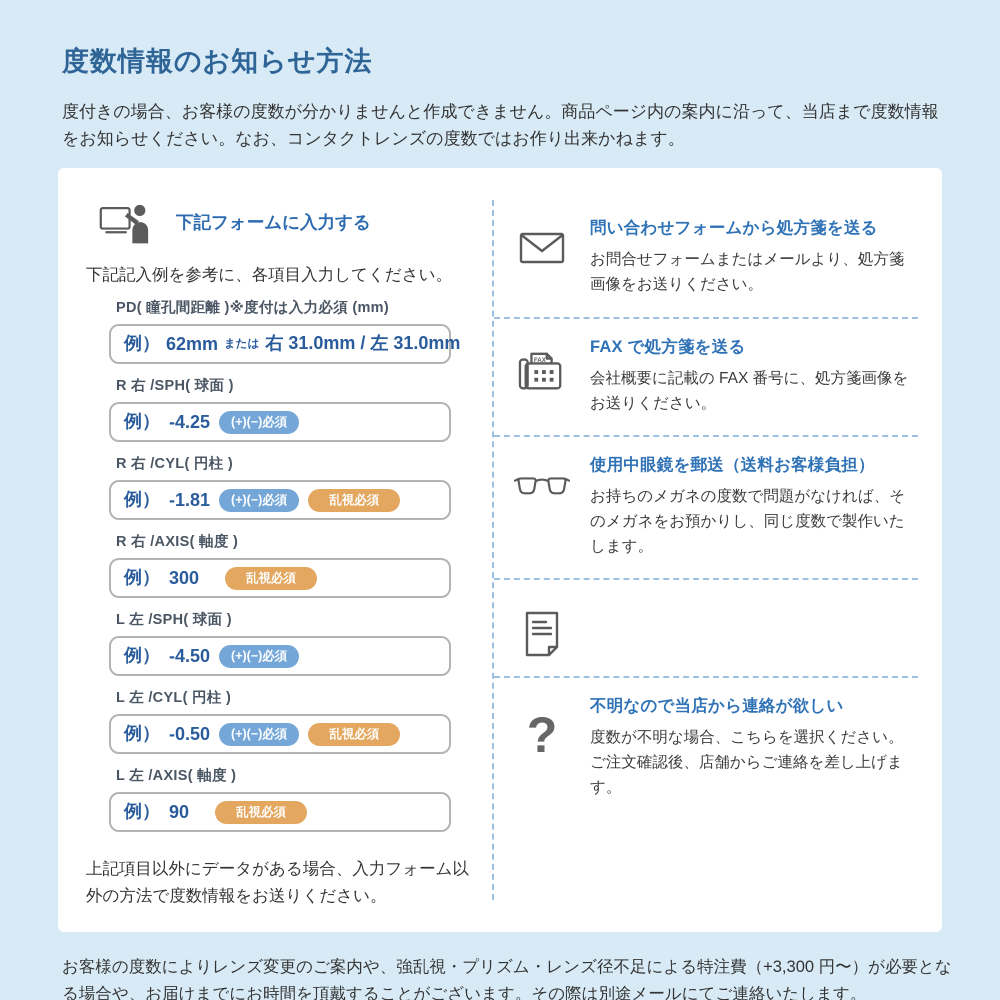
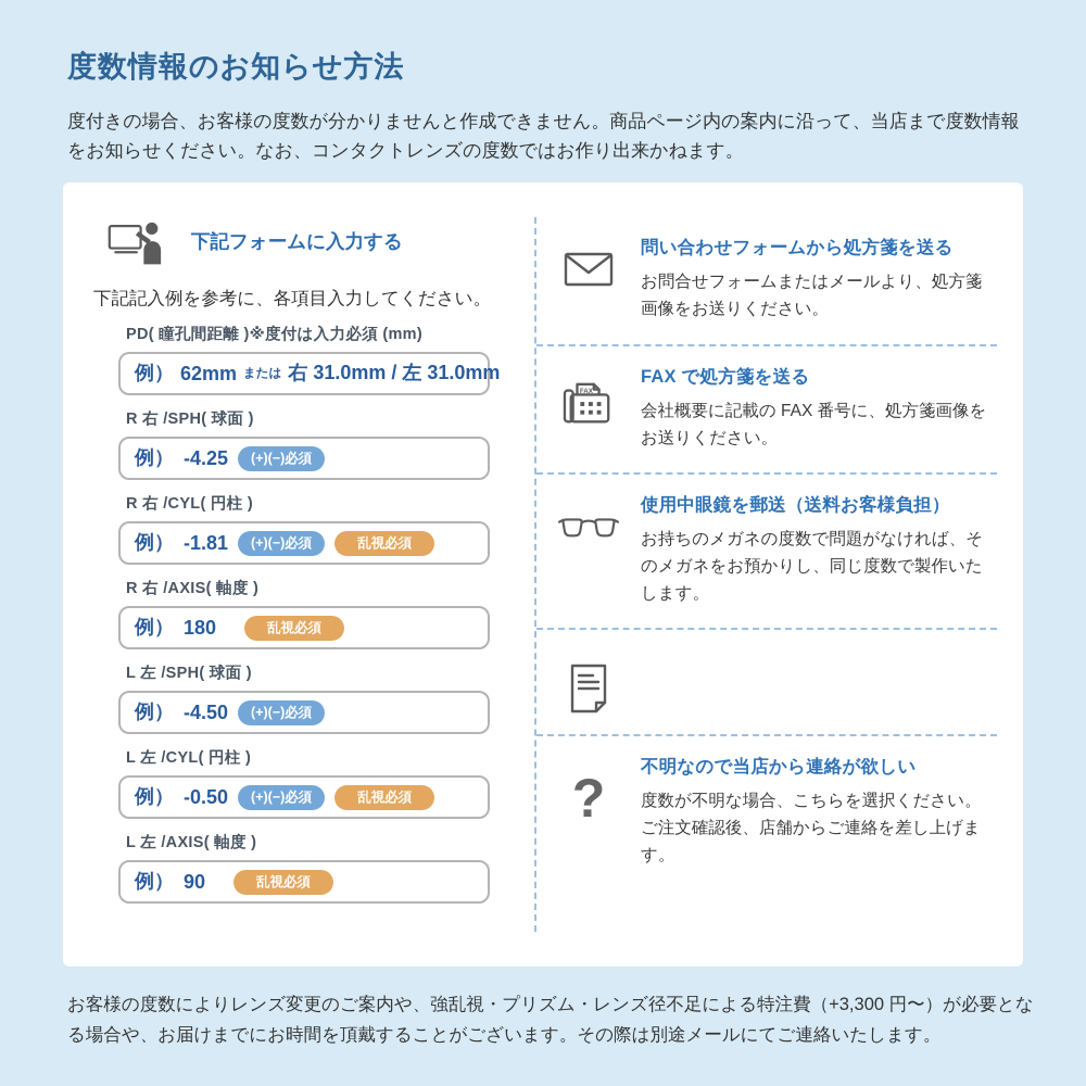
  度数情報のお知らせ方法
  度付きの場合、お客様の度数が分かりませんと作成できません。商品ページ内の案内に沿って、当店まで度数情報をお知らせください。なお、コンタクトレンズの度数ではお作り出来かねます。
  下記フォームに入力する
  下記記入例を参考に、各項目入力してください。
  PD( 瞳孔間距離 )※度付は入力必須 (mm)
  例）
  62mm
  または
  右 31.0mm / 左 31.0mm
  R 右 /SPH( 球面 )
  例）
  -4.25
  (+)(−)必須
  R 右 /CYL( 円柱 )
  例）
  -1.81
  (+)(−)必須
  乱視必須
  R 右 /AXIS( 軸度 )
  例）
- 300
+ 180
  乱視必須
  L 左 /SPH( 球面 )
  例）
  -4.50
  (+)(−)必須
  L 左 /CYL( 円柱 )
  例）
  -0.50
  (+)(−)必須
  乱視必須
  L 左 /AXIS( 軸度 )
  例）
  90
  乱視必須
- 上記項目以外にデータがある場合、入力フォーム以外の方法で度数情報をお送りください。
  問い合わせフォームから処方箋を送る
  お問合せフォームまたはメールより、処方箋画像をお送りください。
  FAX で処方箋を送る
  会社概要に記載の FAX 番号に、処方箋画像をお送りください。
  使用中眼鏡を郵送（送料お客様負担）
  お持ちのメガネの度数で問題がなければ、そのメガネをお預かりし、同じ度数で製作いたします。
  ?
  不明なので当店から連絡が欲しい
  度数が不明な場合、こちらを選択ください。ご注文確認後、店舗からご連絡を差し上げます。
  お客様の度数によりレンズ変更のご案内や、強乱視・プリズム・レンズ径不足による特注費（+3,300 円〜）が必要となる場合や、お届けまでにお時間を頂戴することがございます。その際は別途メールにてご連絡いたします。
